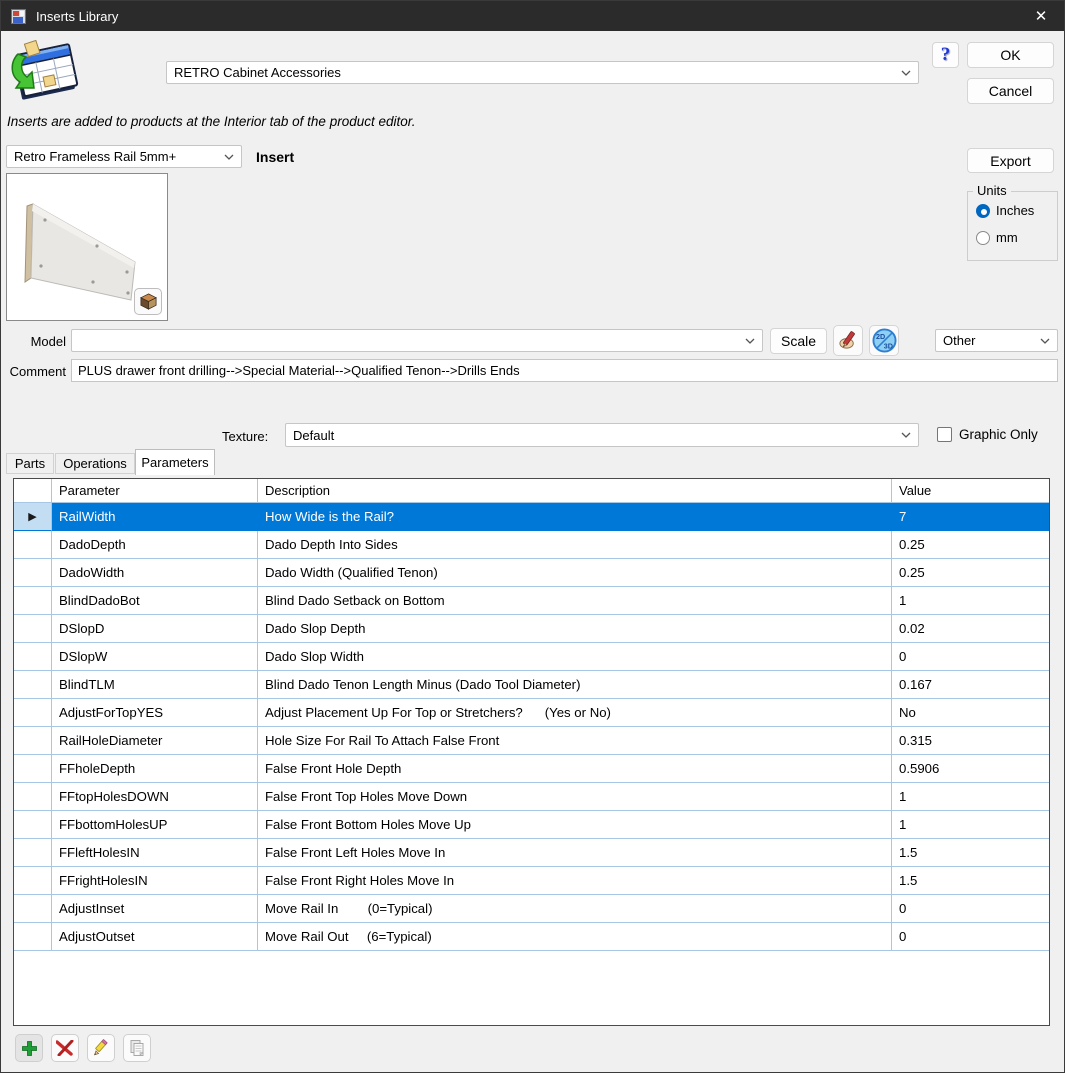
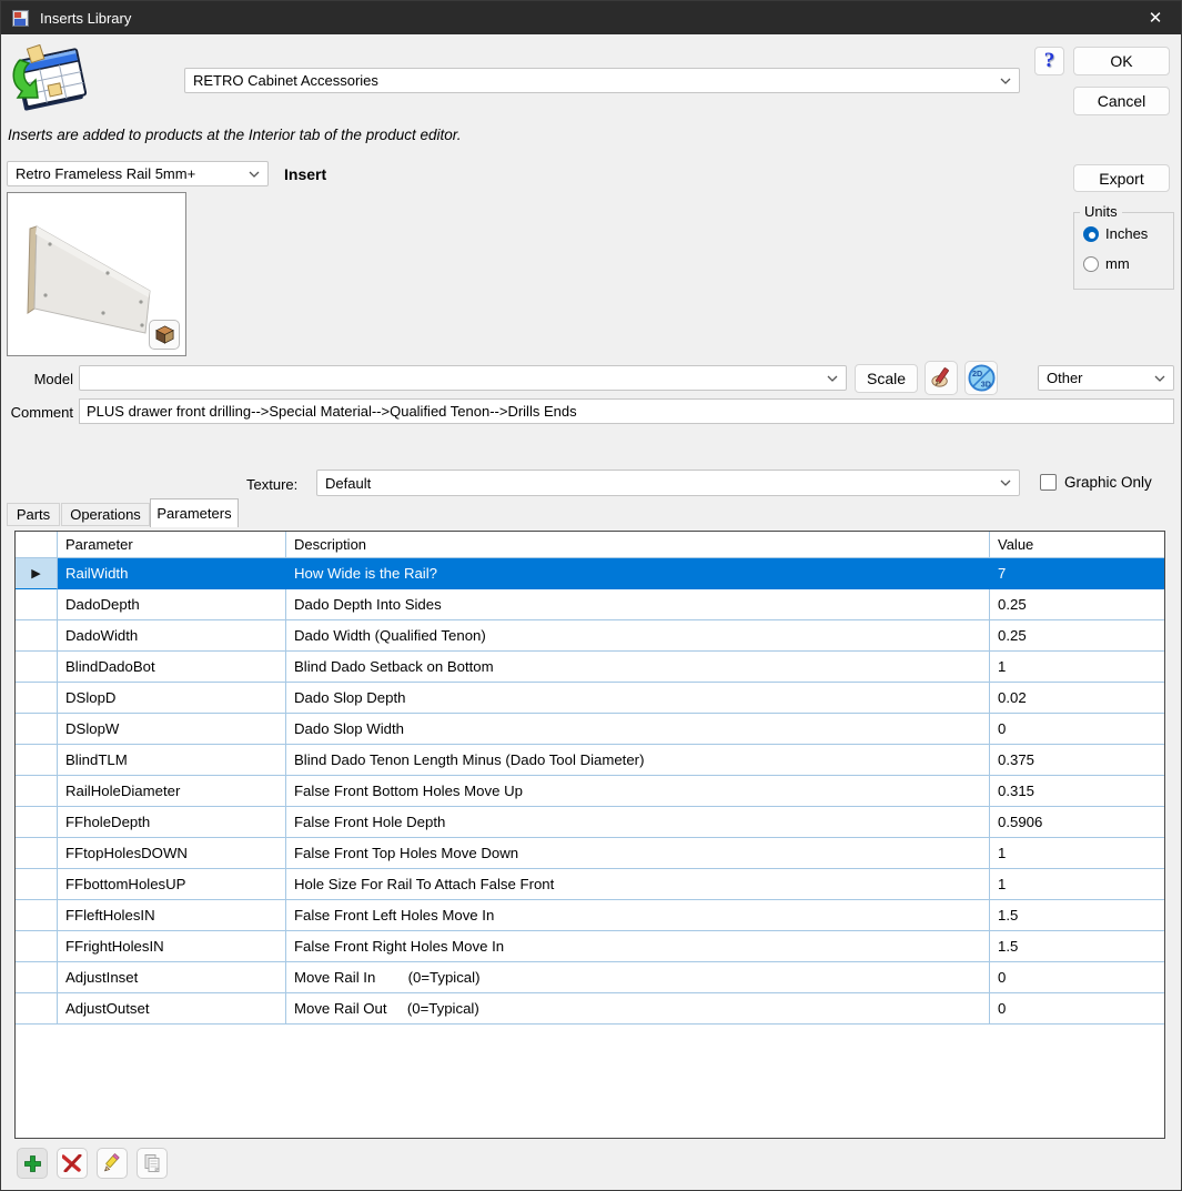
  Inserts Library
  ✕
  RETRO Cabinet Accessories
  ?
  OK
  Cancel
  Inserts are added to products at the Interior tab of the product editor.
  Retro Frameless Rail 5mm+
  Insert
  Export
  Units
  Inches
  mm
  Model
  Scale
  2D
  3D
  Other
  Comment
  PLUS drawer front drilling-->Special Material-->Qualified Tenon-->Drills Ends
  Texture:
  Default
  Graphic Only
  Parts
  Operations
  Parameters
  Parameter
  Description
  Value
  ▶
  RailWidth
  How Wide is the Rail?
  7
  DadoDepth
  Dado Depth Into Sides
  0.25
  DadoWidth
  Dado Width (Qualified Tenon)
  0.25
  BlindDadoBot
  Blind Dado Setback on Bottom
  1
  DSlopD
  Dado Slop Depth
  0.02
  DSlopW
  Dado Slop Width
  0
  BlindTLM
  Blind Dado Tenon Length Minus (Dado Tool Diameter)
- 0.167
+ 0.375
- AdjustForTopYES
- Adjust Placement Up For Top or Stretchers? (Yes or No)
- No
  RailHoleDiameter
- Hole Size For Rail To Attach False Front
+ False Front Bottom Holes Move Up
  0.315
  FFholeDepth
  False Front Hole Depth
  0.5906
  FFtopHolesDOWN
  False Front Top Holes Move Down
  1
  FFbottomHolesUP
- False Front Bottom Holes Move Up
+ Hole Size For Rail To Attach False Front
  1
  FFleftHolesIN
  False Front Left Holes Move In
  1.5
  FFrightHolesIN
  False Front Right Holes Move In
  1.5
  AdjustInset
  Move Rail In (0=Typical)
  0
  AdjustOutset
- Move Rail Out (6=Typical)
+ Move Rail Out (0=Typical)
  0
